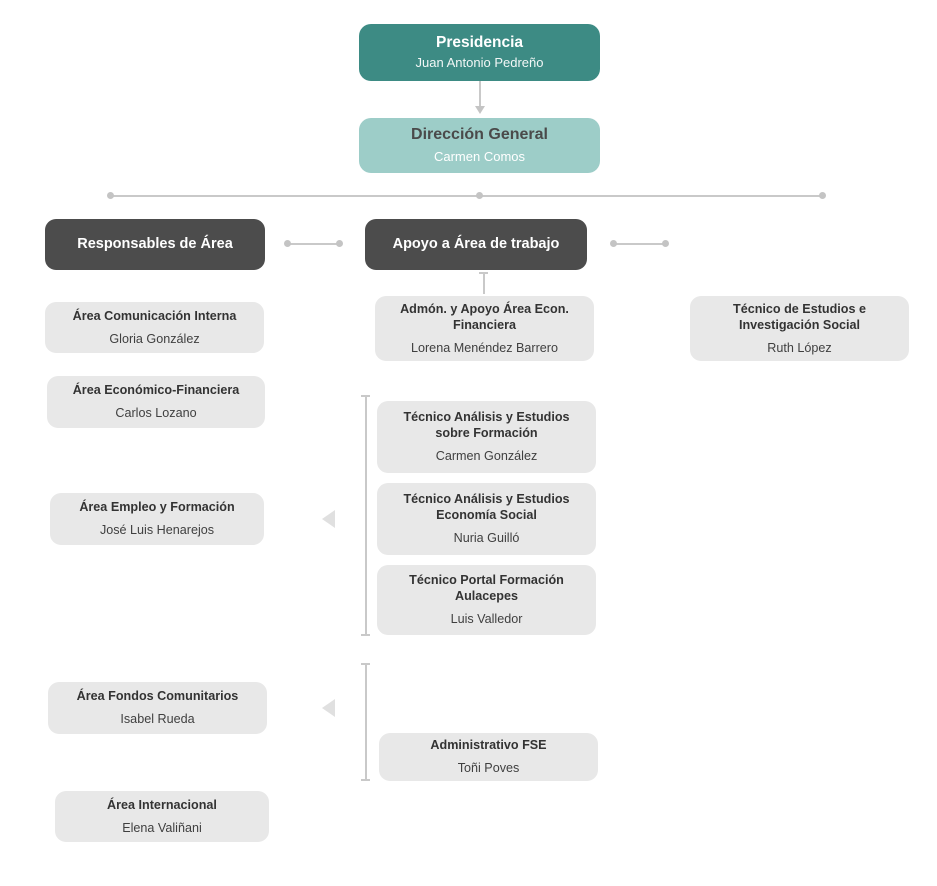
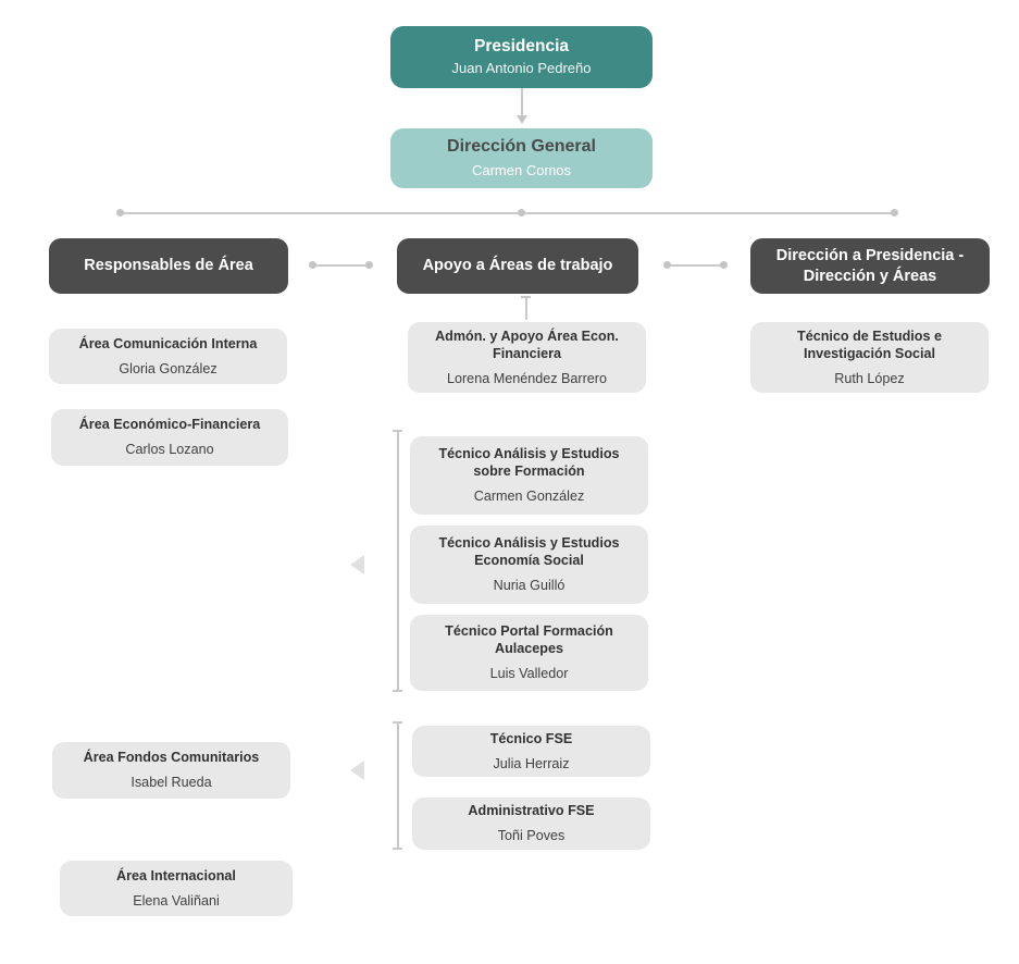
  Presidencia
  Juan Antonio Pedreño
  Dirección General
  Carmen Comos
  Responsables de Área
- Apoyo a Área de trabajo
+ Apoyo a Áreas de trabajo
+ Dirección a Presidencia - Dirección y Áreas
  Área Comunicación Interna
  Gloria González
  Área Económico-Financiera
  Carlos Lozano
- Área Empleo y Formación
- José Luis Henarejos
  Área Fondos Comunitarios
  Isabel Rueda
  Área Internacional
  Elena Valiñani
  Admón. y Apoyo Área Econ. Financiera
  Lorena Menéndez Barrero
  Técnico Análisis y Estudios sobre Formación
  Carmen González
  Técnico Análisis y Estudios Economía Social
  Nuria Guilló
  Técnico Portal Formación Aulacepes
  Luis Valledor
+ Técnico FSE
+ Julia Herraiz
  Administrativo FSE
  Toñi Poves
  Técnico de Estudios e Investigación Social
  Ruth López
